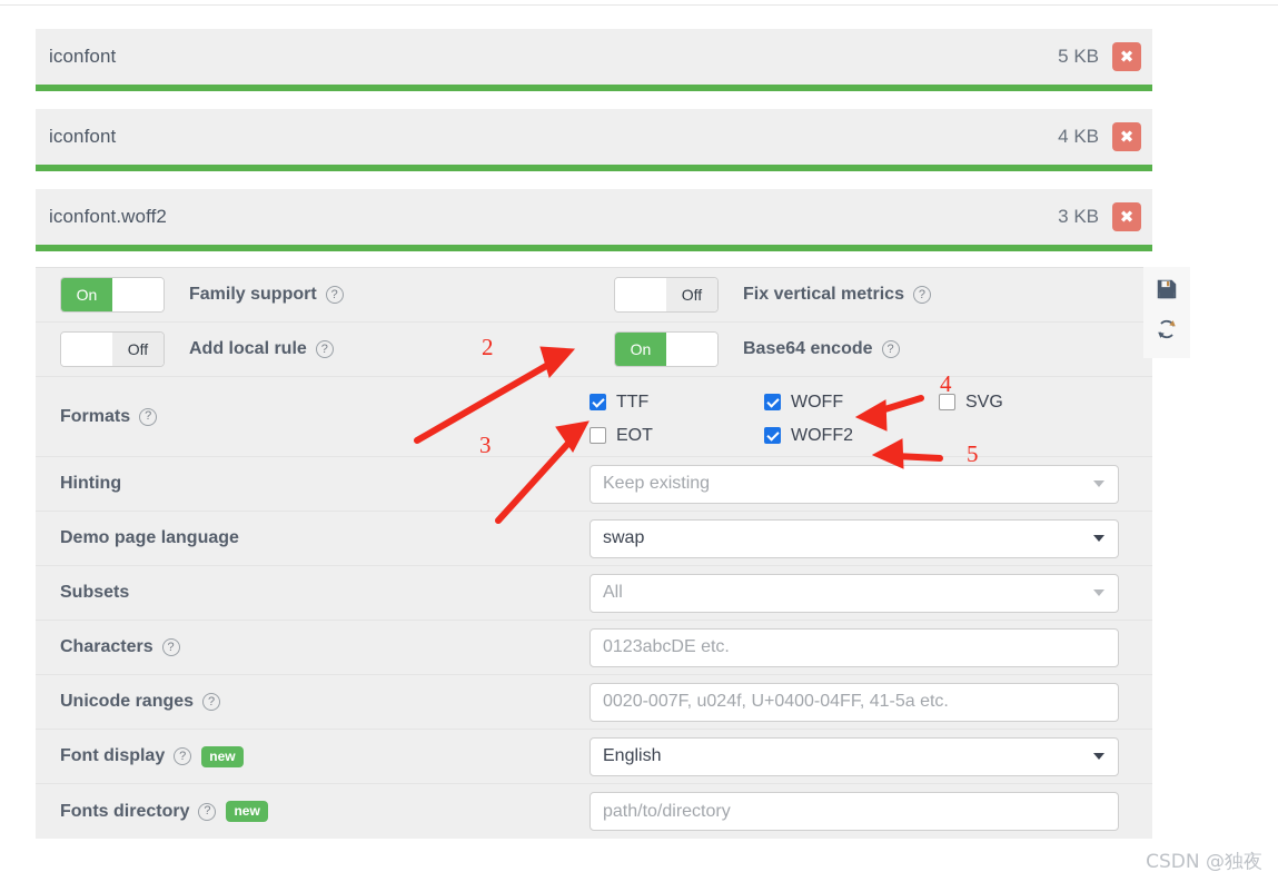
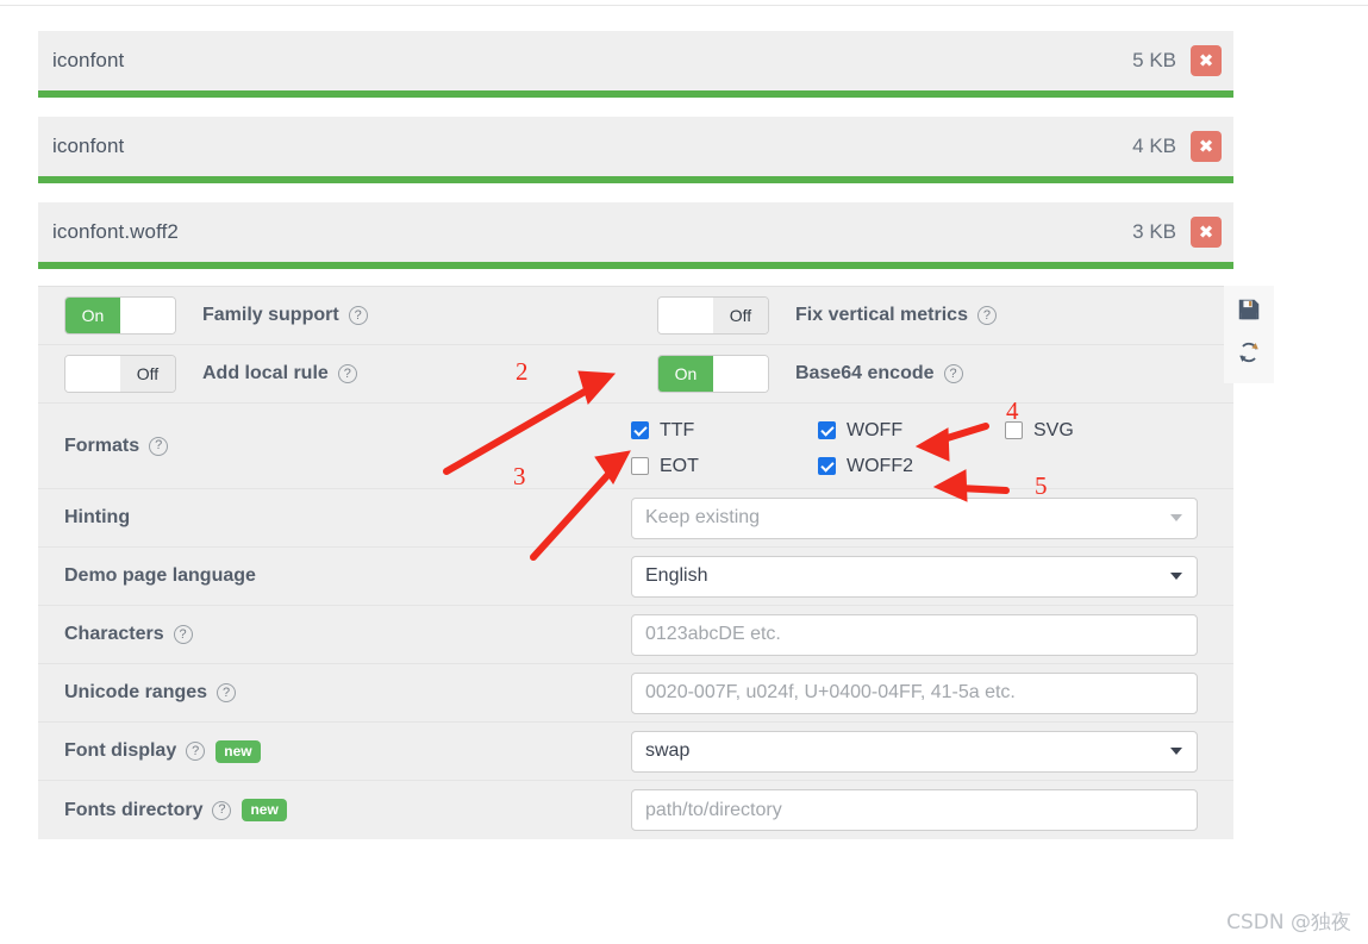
  iconfont
  5 KB
  ✖
  iconfont
  4 KB
  ✖
  iconfont.woff2
  3 KB
  ✖
  On
  Family support
  ?
  Off
  Fix vertical metrics
  ?
  Off
  Add local rule
  ?
  On
  Base64 encode
  ?
  Formats
  ?
  TTF
  WOFF
  SVG
  EOT
  WOFF2
  Hinting
  Keep existing
  Demo page language
- swap
+ English
- Subsets
- All
  Characters
  ?
  0123abcDE etc.
  Unicode ranges
  ?
  0020-007F, u024f, U+0400-04FF, 41-5a etc.
  Font display
  ?
  new
- English
+ swap
  Fonts directory
  ?
  new
  path/to/directory
  2
  3
  4
  5
  CSDN @独夜
